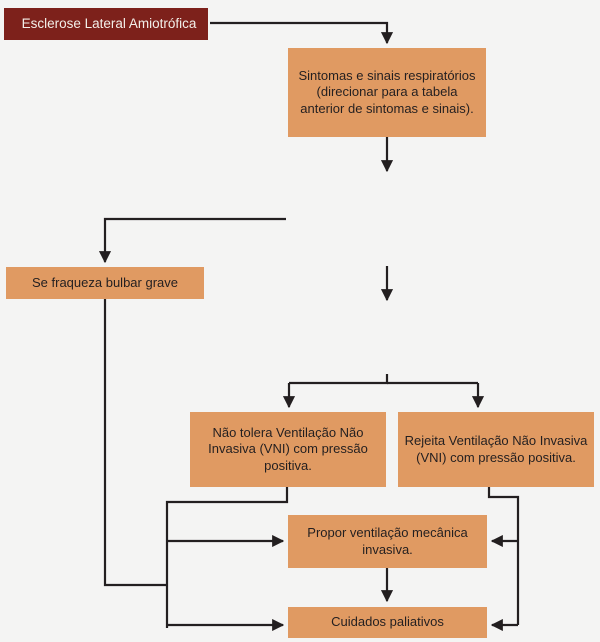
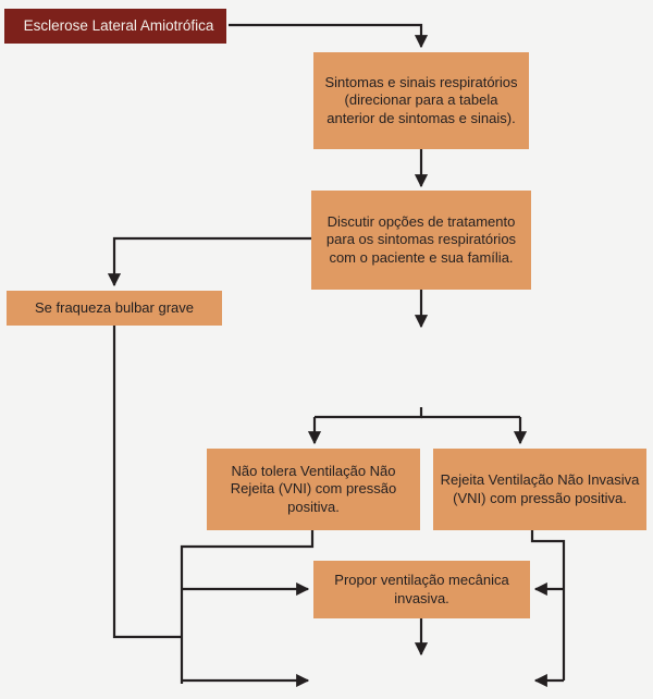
  Esclerose Lateral Amiotrófica
  Sintomas e sinais respiratórios (direcionar para a tabela anterior de sintomas e sinais).
+ Discutir opções de tratamento para os sintomas respiratórios com o paciente e sua família.
  Se fraqueza bulbar grave
- Não tolera Ventilação Não Invasiva (VNI) com pressão positiva.
+ Não tolera Ventilação Não Rejeita (VNI) com pressão positiva.
  Rejeita Ventilação Não Invasiva (VNI) com pressão positiva.
  Propor ventilação mecânica invasiva.
- Cuidados paliativos
